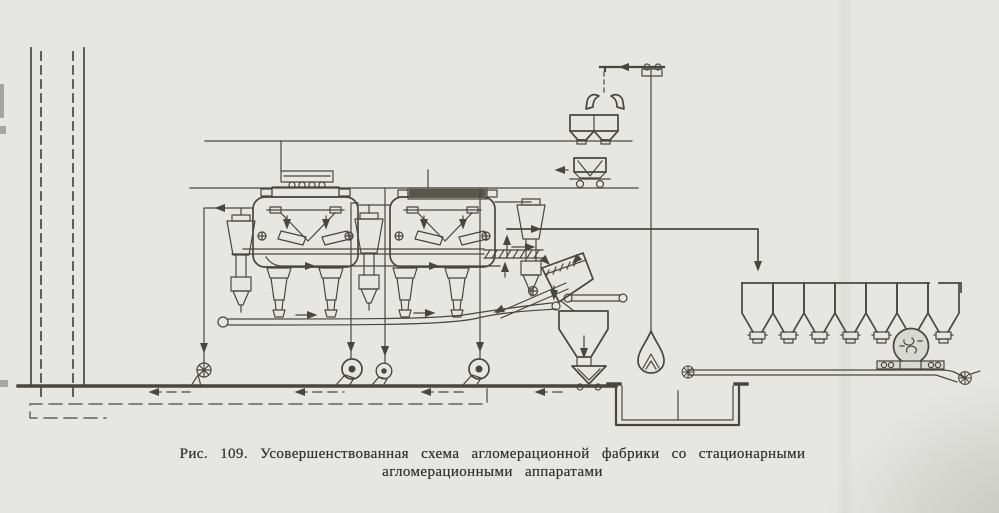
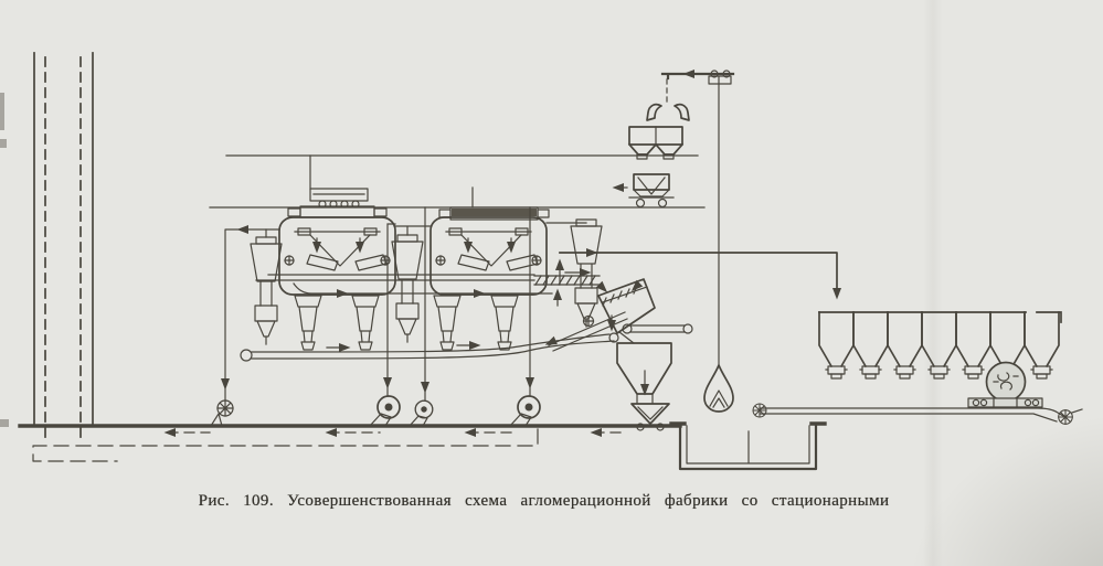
  Рис. 109. Усовершенствованная схема агломерационной фабрики со стационарными
- агломерационными аппаратами
